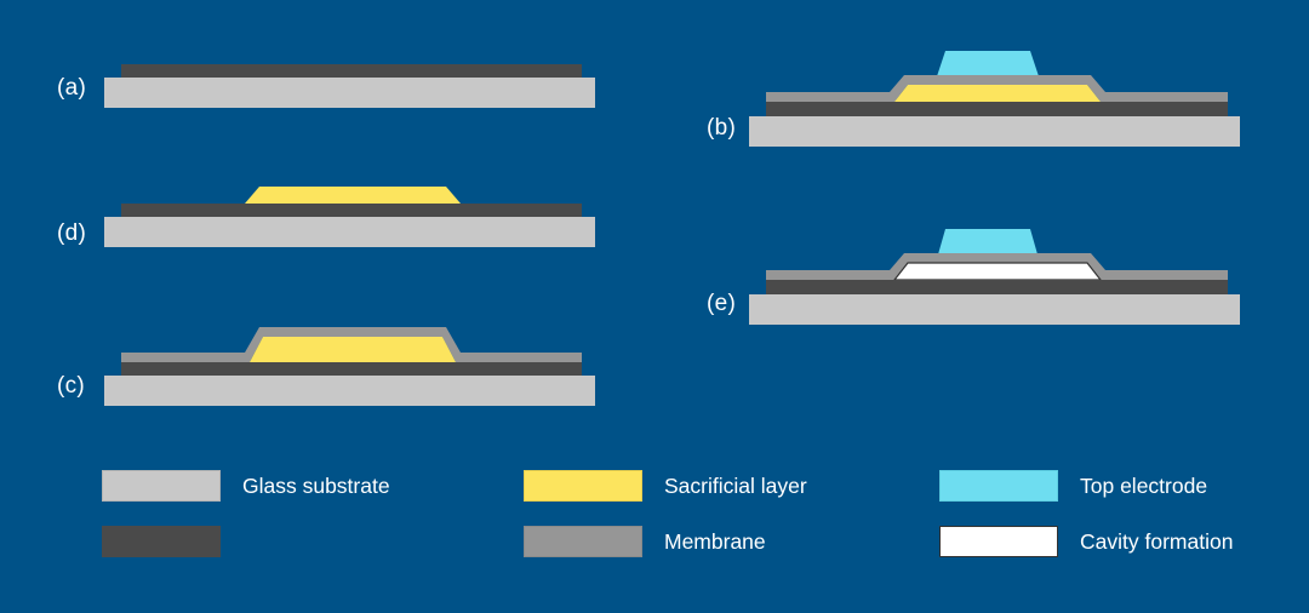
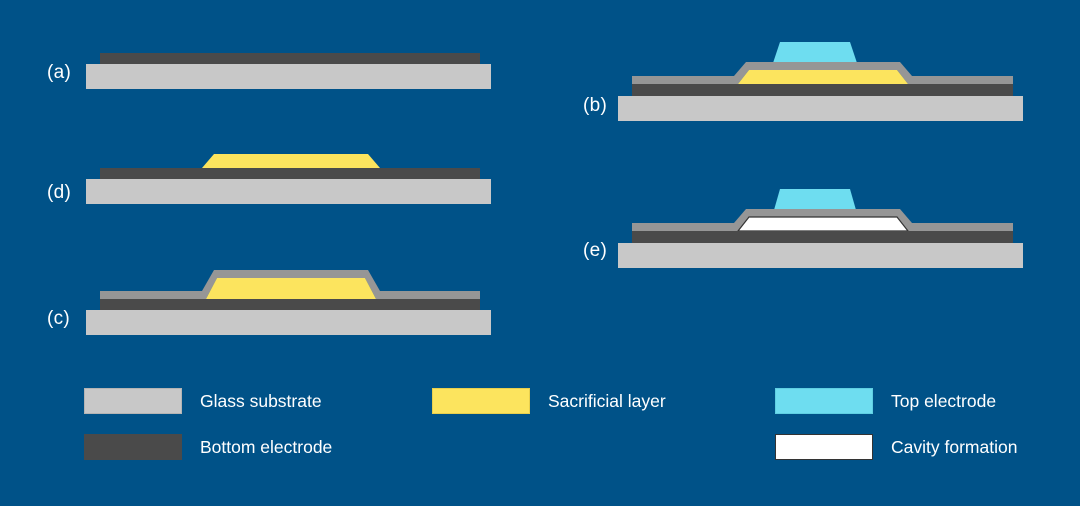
  (a)
  (d)
  (c)
  (b)
  (e)
  Glass substrate
+ Bottom electrode
  Sacrificial layer
- Membrane
  Top electrode
  Cavity formation
